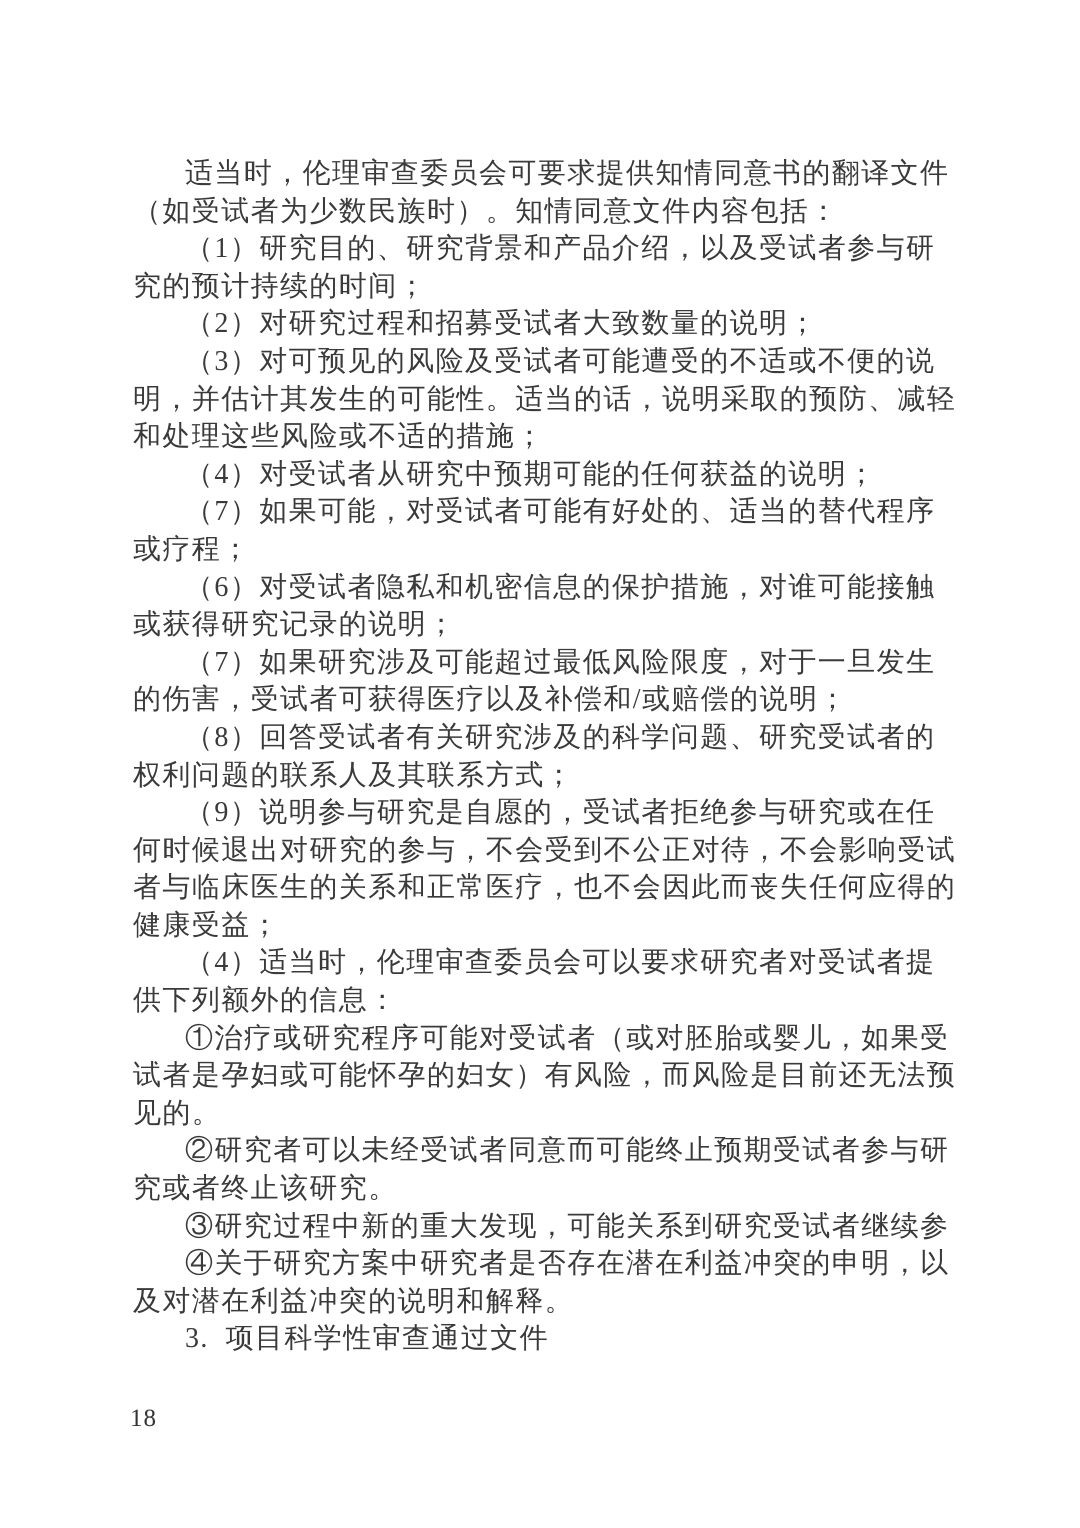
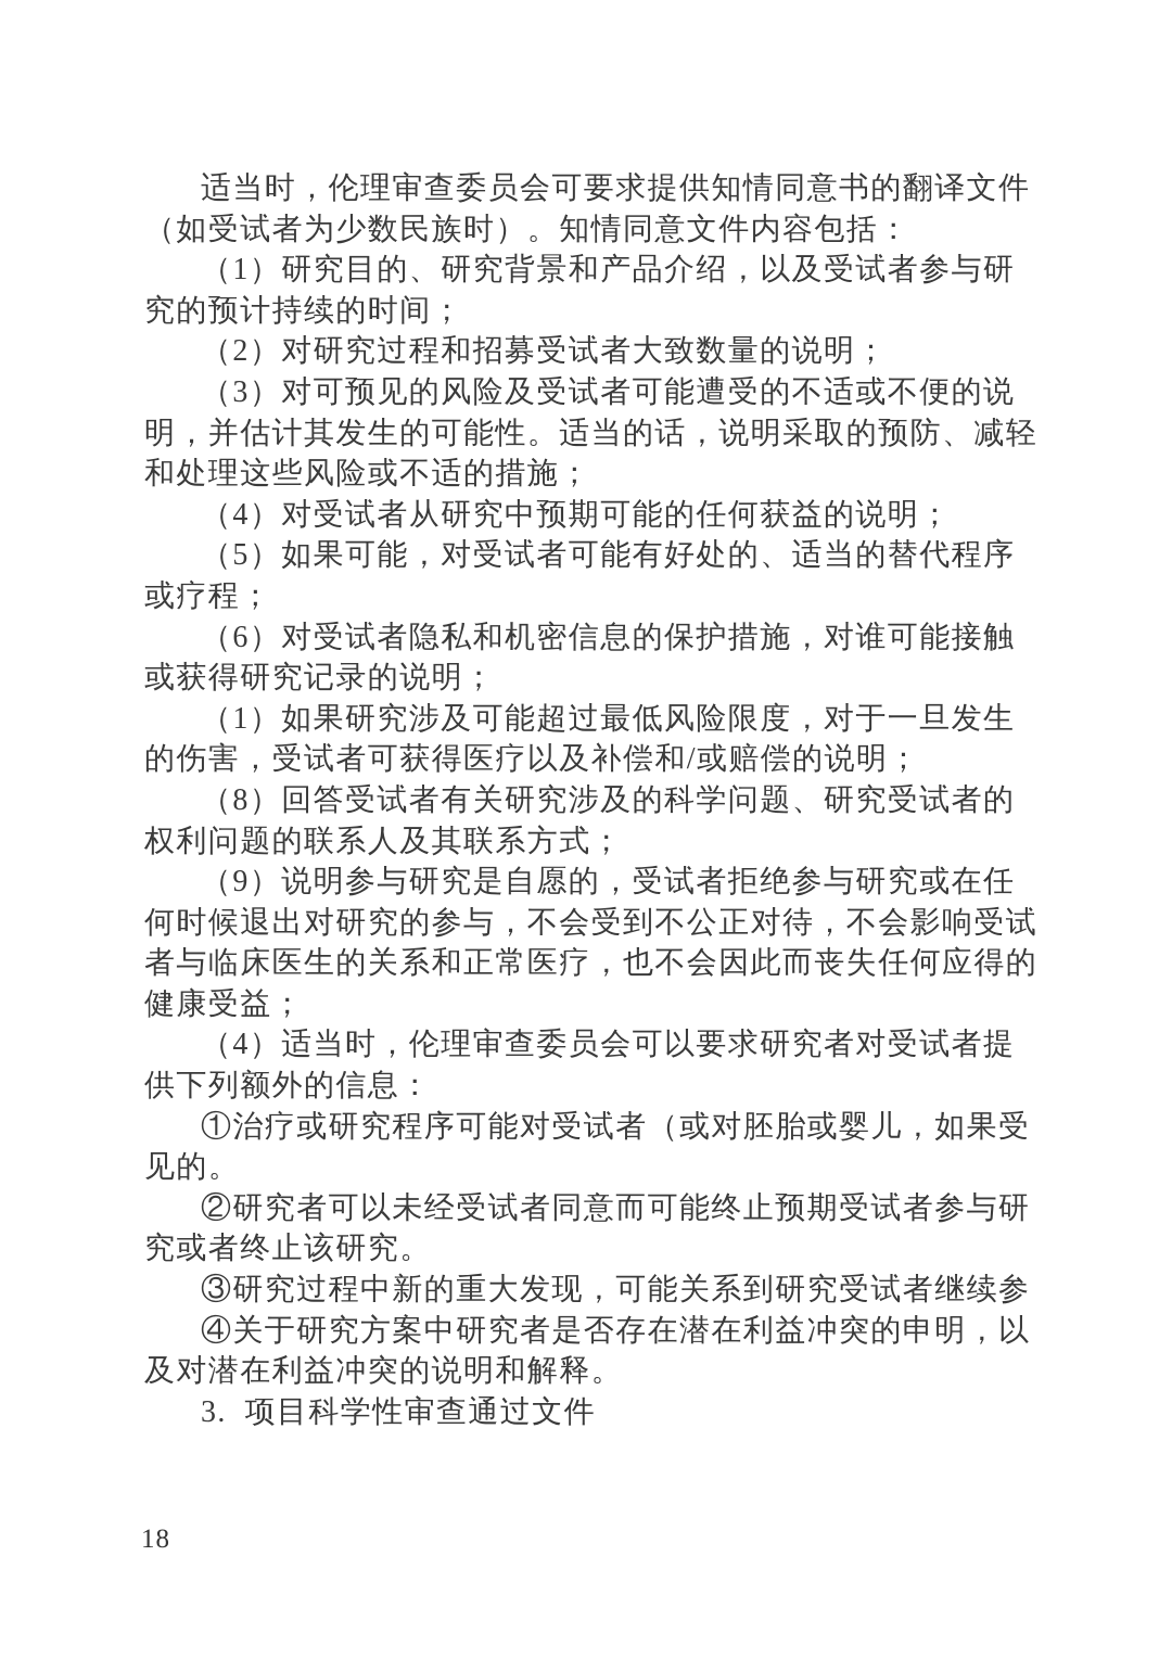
  适当时，伦理审查委员会可要求提供知情同意书的翻译文件
  （如受试者为少数民族时）。知情同意文件内容包括：
  （1）研究目的、研究背景和产品介绍，以及受试者参与研
  究的预计持续的时间；
  （2）对研究过程和招募受试者大致数量的说明；
  （3）对可预见的风险及受试者可能遭受的不适或不便的说
  明，并估计其发生的可能性。适当的话，说明采取的预防、减轻
  和处理这些风险或不适的措施；
  （4）对受试者从研究中预期可能的任何获益的说明；
- （7）如果可能，对受试者可能有好处的、适当的替代程序
+ （5）如果可能，对受试者可能有好处的、适当的替代程序
  或疗程；
  （6）对受试者隐私和机密信息的保护措施，对谁可能接触
  或获得研究记录的说明；
- （7）如果研究涉及可能超过最低风险限度，对于一旦发生
+ （1）如果研究涉及可能超过最低风险限度，对于一旦发生
  的伤害，受试者可获得医疗以及补偿和/或赔偿的说明；
  （8）回答受试者有关研究涉及的科学问题、研究受试者的
  权利问题的联系人及其联系方式；
  （9）说明参与研究是自愿的，受试者拒绝参与研究或在任
  何时候退出对研究的参与，不会受到不公正对待，不会影响受试
  者与临床医生的关系和正常医疗，也不会因此而丧失任何应得的
  健康受益；
  （4）适当时，伦理审查委员会可以要求研究者对受试者提
  供下列额外的信息：
  ①治疗或研究程序可能对受试者（或对胚胎或婴儿，如果受
- 试者是孕妇或可能怀孕的妇女）有风险，而风险是目前还无法预
  见的。
  ②研究者可以未经受试者同意而可能终止预期受试者参与研
  究或者终止该研究。
  ③研究过程中新的重大发现，可能关系到研究受试者继续参
  ④关于研究方案中研究者是否存在潜在利益冲突的申明，以
  及对潜在利益冲突的说明和解释。
  3. 项目科学性审查通过文件
  18
